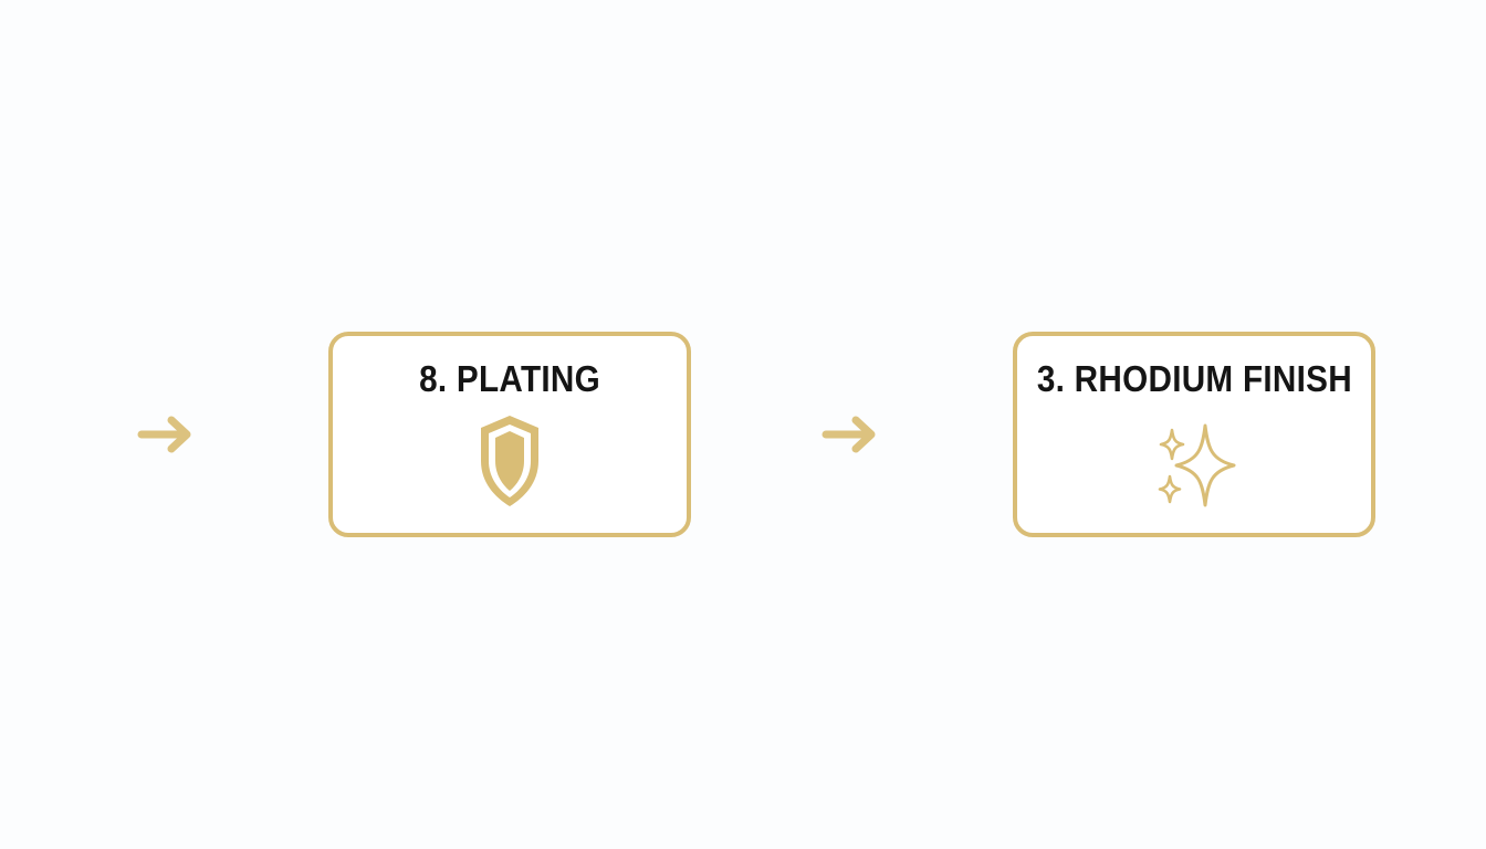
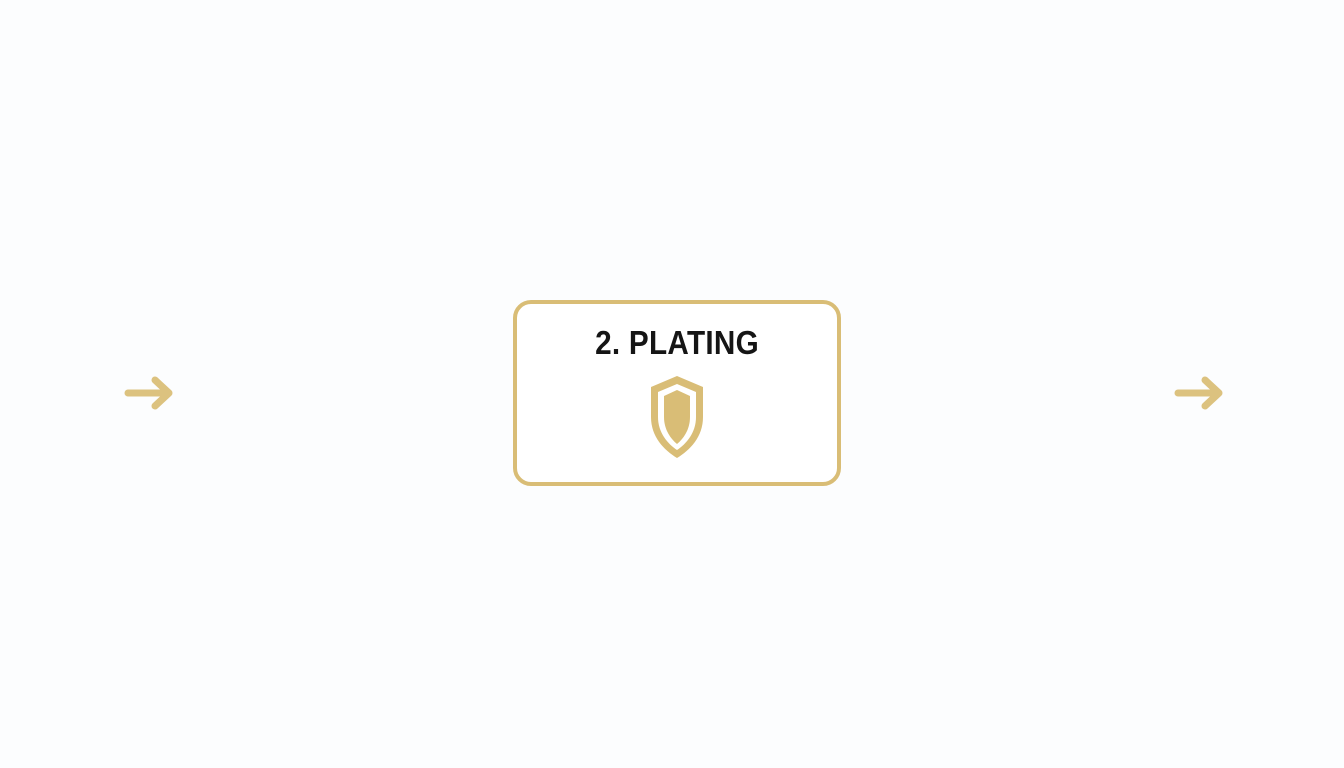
- 8. PLATING
+ 2. PLATING
- 3. RHODIUM FINISH
